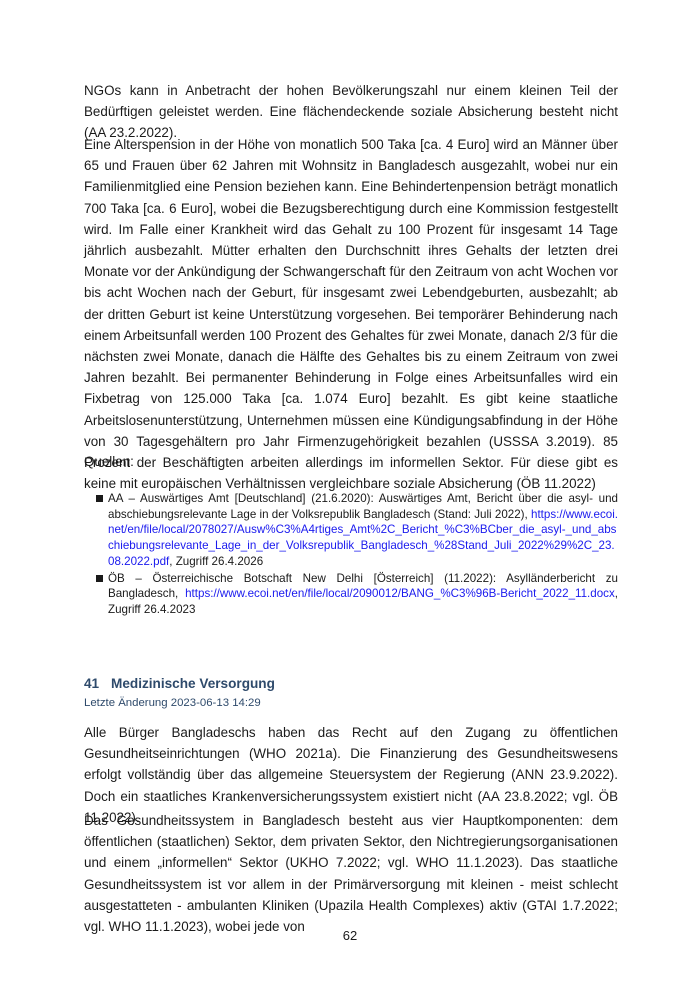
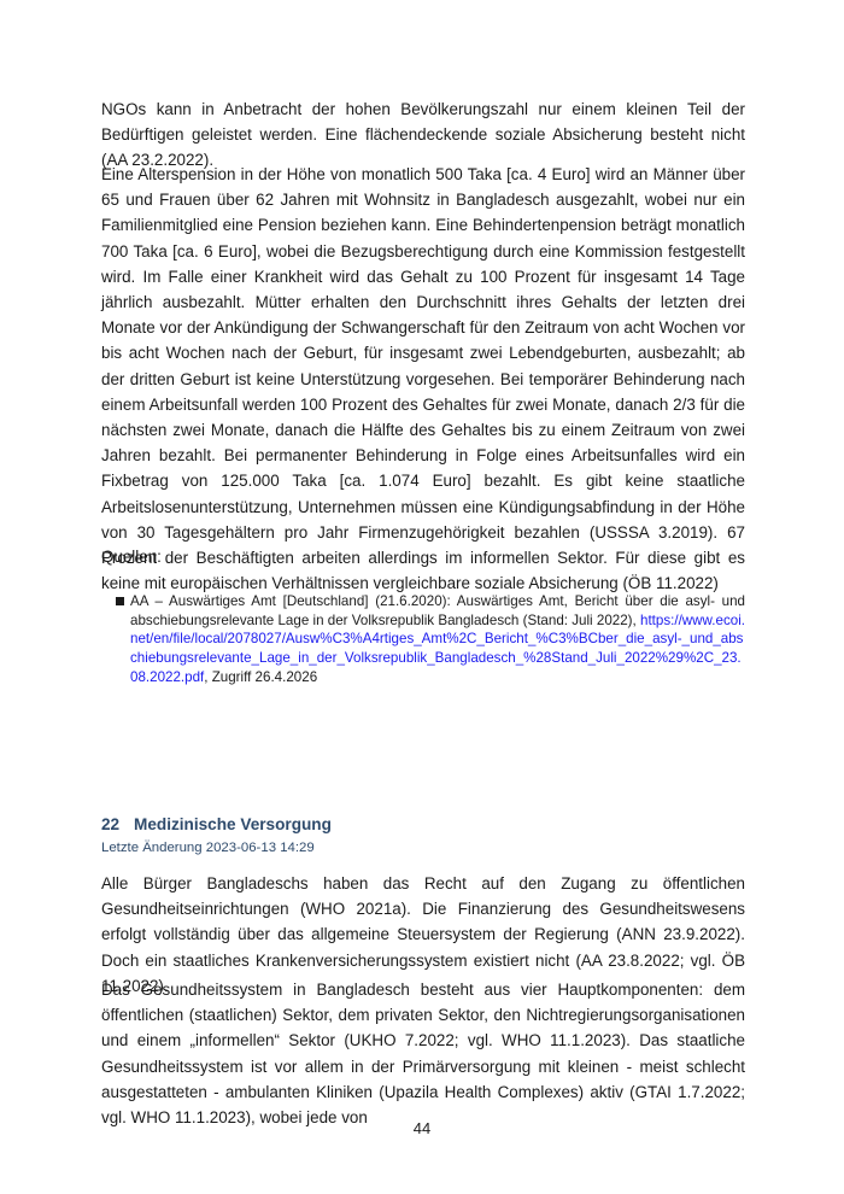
  NGOs kann in Anbetracht der hohen Bevölkerungszahl nur einem kleinen Teil der Bedürftigen geleistet werden. Eine flächendeckende soziale Absicherung besteht nicht (AA 23.2.2022).
- Eine Alterspension in der Höhe von monatlich 500 Taka [ca. 4 Euro] wird an Männer über 65 und Frauen über 62 Jahren mit Wohnsitz in Bangladesch ausgezahlt, wobei nur ein Familienmitglied eine Pension beziehen kann. Eine Behindertenpension beträgt monatlich 700 Taka [ca. 6 Euro], wobei die Bezugsberechtigung durch eine Kommission festgestellt wird. Im Falle einer Krankheit wird das Gehalt zu 100 Prozent für insgesamt 14 Tage jährlich ausbezahlt. Mütter erhalten den Durchschnitt ihres Gehalts der letzten drei Monate vor der Ankündigung der Schwangerschaft für den Zeitraum von acht Wochen vor bis acht Wochen nach der Geburt, für insgesamt zwei Lebendgeburten, ausbezahlt; ab der dritten Geburt ist keine Unterstützung vorgesehen. Bei temporärer Behinderung nach einem Arbeitsunfall werden 100 Prozent des Gehaltes für zwei Monate, danach 2/3 für die nächsten zwei Monate, danach die Hälfte des Gehaltes bis zu einem Zeitraum von zwei Jahren bezahlt. Bei permanenter Behinderung in Folge eines Arbeitsun­falles wird ein Fixbetrag von 125.000 Taka [ca. 1.074 Euro] bezahlt. Es gibt keine staatliche Arbeitslosenunterstützung, Unternehmen müssen eine Kündigungsabfindung in der Höhe von 30 Tagesgehältern pro Jahr Firmenzugehörigkeit bezahlen (USSSA 3.2019). 85 Prozent der Beschäftigten arbeiten allerdings im informellen Sektor. Für diese gibt es keine mit europäischen Verhältnissen vergleichbare soziale Absicherung (ÖB 11.2022)
+ Eine Alterspension in der Höhe von monatlich 500 Taka [ca. 4 Euro] wird an Männer über 65 und Frauen über 62 Jahren mit Wohnsitz in Bangladesch ausgezahlt, wobei nur ein Familienmitglied eine Pension beziehen kann. Eine Behindertenpension beträgt monatlich 700 Taka [ca. 6 Euro], wobei die Bezugsberechtigung durch eine Kommission festgestellt wird. Im Falle einer Krankheit wird das Gehalt zu 100 Prozent für insgesamt 14 Tage jährlich ausbezahlt. Mütter erhalten den Durchschnitt ihres Gehalts der letzten drei Monate vor der Ankündigung der Schwangerschaft für den Zeitraum von acht Wochen vor bis acht Wochen nach der Geburt, für insgesamt zwei Lebendgeburten, ausbezahlt; ab der dritten Geburt ist keine Unterstützung vorgesehen. Bei temporärer Behinderung nach einem Arbeitsunfall werden 100 Prozent des Gehaltes für zwei Monate, danach 2/3 für die nächsten zwei Monate, danach die Hälfte des Gehaltes bis zu einem Zeitraum von zwei Jahren bezahlt. Bei permanenter Behinderung in Folge eines Arbeitsun­falles wird ein Fixbetrag von 125.000 Taka [ca. 1.074 Euro] bezahlt. Es gibt keine staatliche Arbeitslosenunterstützung, Unternehmen müssen eine Kündigungsabfindung in der Höhe von 30 Tagesgehältern pro Jahr Firmenzugehörigkeit bezahlen (USSSA 3.2019). 67 Prozent der Beschäftigten arbeiten allerdings im informellen Sektor. Für diese gibt es keine mit europäischen Verhältnissen vergleichbare soziale Absicherung (ÖB 11.2022)
  Quellen:
  AA – Auswärtiges Amt [Deutschland] (21.6.2020): Auswärtiges Amt, Bericht über die asyl- und abschiebungsrelevante Lage in der Volksrepublik Bangladesch (Stand: Juli 2022), https://www.ecoi.net/en/file/local/2078027/Ausw%C3%A4rtiges_Amt%2C_Bericht_%C3%BCber_die_asyl-_und_abschiebungsrelevante_Lage_in_der_Volksrepublik_Bangladesch_%28Stand_Juli_2022%29%2C_23.08.2022.pdf, Zugriff 26.4.2026
- ÖB – Österreichische Botschaft New Delhi [Österreich] (11.2022): Asylländerbericht zu Bangladesch, https://www.ecoi.net/en/file/local/2090012/BANG_%C3%96B-Bericht_2022_11.docx, Zugriff 26.4.2023
- 41 Medizinische Versorgung
+ 22 Medizinische Versorgung
  Letzte Änderung 2023-06-13 14:29
  Alle Bürger Bangladeschs haben das Recht auf den Zugang zu öffentlichen Gesundheitsein­richtungen (WHO 2021a). Die Finanzierung des Gesundheitswesens erfolgt vollständig über das allgemeine Steuersystem der Regierung (ANN 23.9.2022). Doch ein staatliches Kranken­versicherungssystem existiert nicht (AA 23.8.2022; vgl. ÖB 11.2022).
  Das Gesundheitssystem in Bangladesch besteht aus vier Hauptkomponenten: dem öffentlichen (staatlichen) Sektor, dem privaten Sektor, den Nichtregierungsorganisationen und einem „infor­mellen“ Sektor (UKHO 7.2022; vgl. WHO 11.1.2023). Das staatliche Gesundheitssystem ist vor allem in der Primärversorgung mit kleinen - meist schlecht ausgestatteten - ambulanten Klini­ken (Upazila Health Complexes) aktiv (GTAI 1.7.2022; vgl. WHO 11.1.2023), wobei jede von
- 62
+ 44
